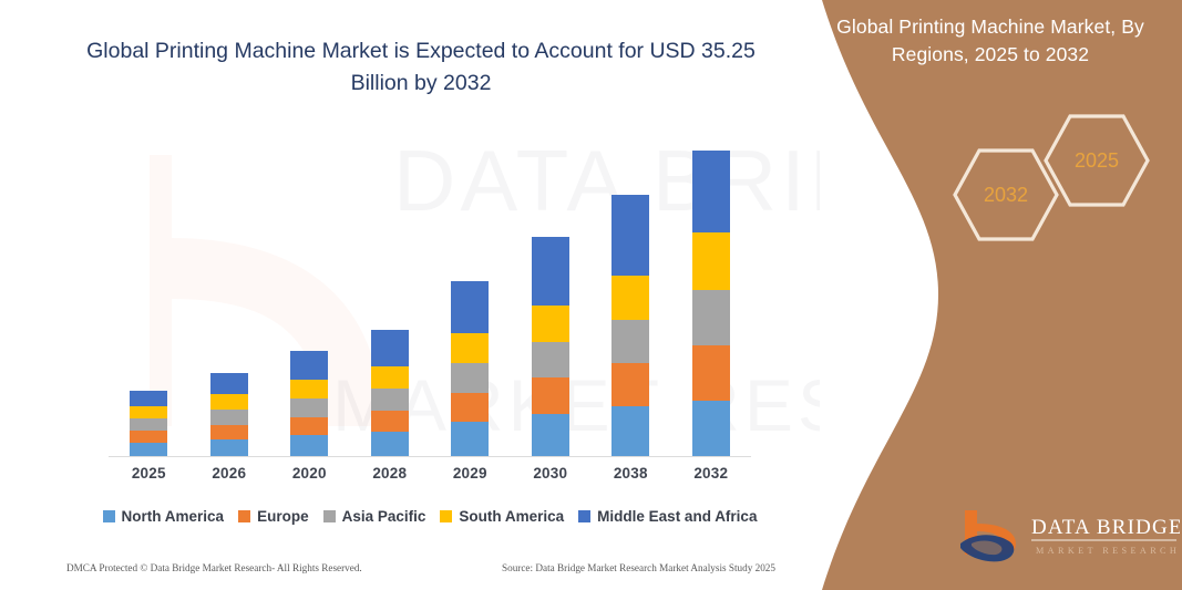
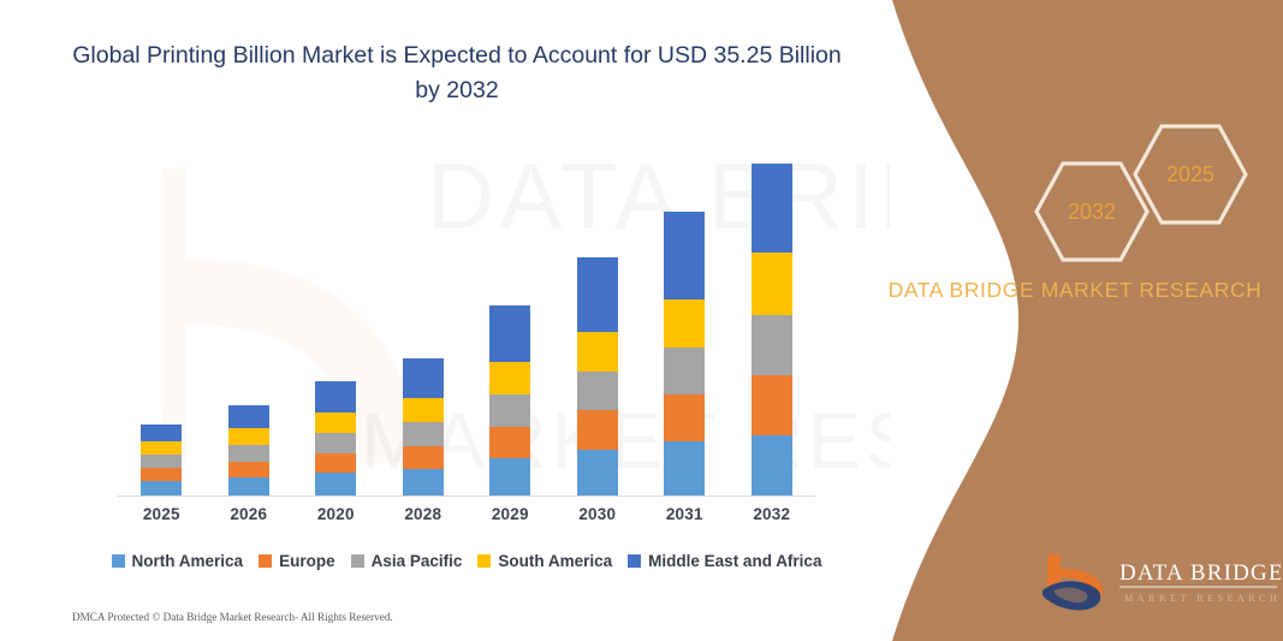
  DATA BRI
- Global Printing Machine Market is Expected to Account for USD 35.25 Billion by 2032
+ Global Printing Billion Market is Expected to Account for USD 35.25 Billion by 2032
  2025
  2026
  2020
  2028
  2029
  2030
- 2038
+ 2031
  2032
  North America
  Europe
  Asia Pacific
  South America
  Middle East and Africa
  DMCA Protected © Data Bridge Market Research- All Rights Reserved.
- Source: Data Bridge Market Research Market Analysis Study 2025
- Global Printing Machine Market, By Regions, 2025 to 2032
  2025
  2032
+ DATA BRIDGE MARKET RESEARCH
  DATA BRIDGE
  MARKET RESEARCH
